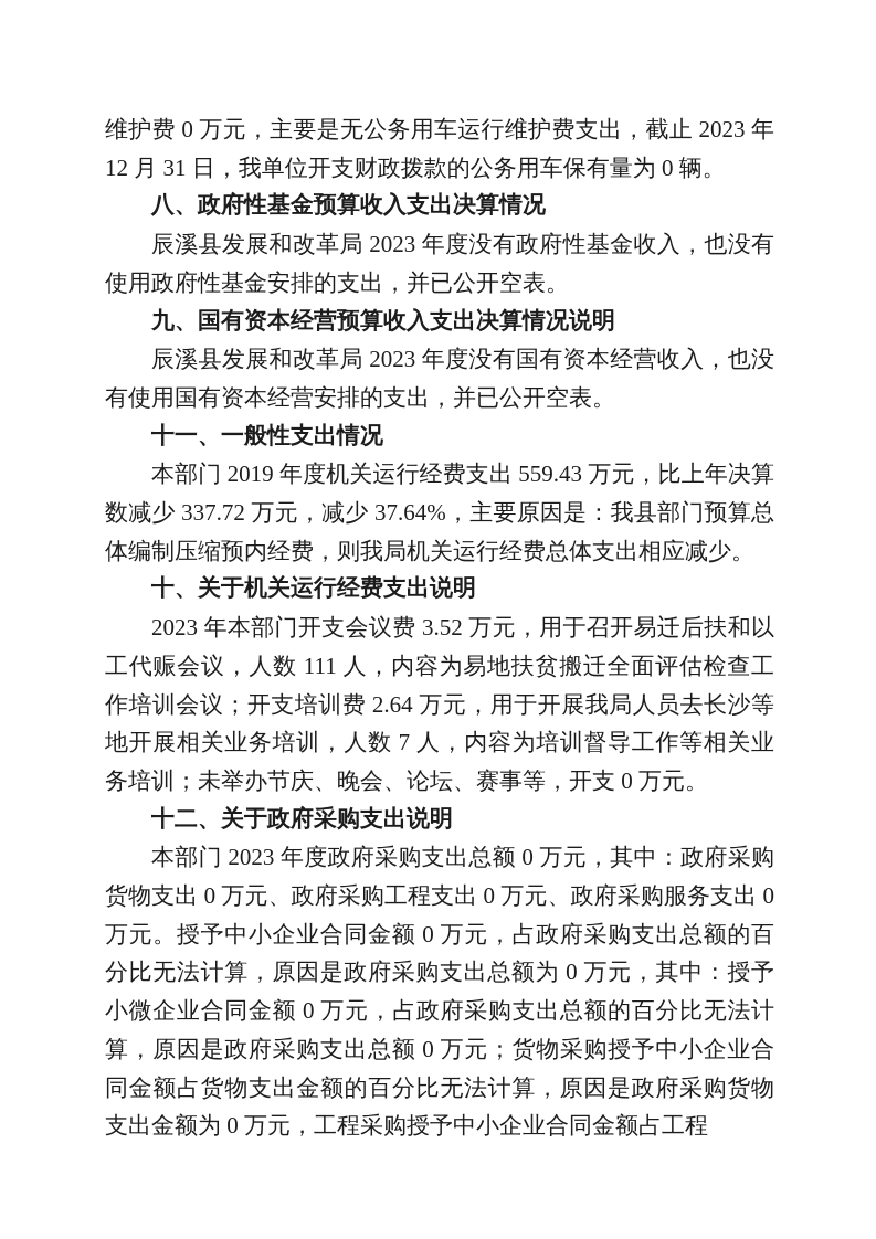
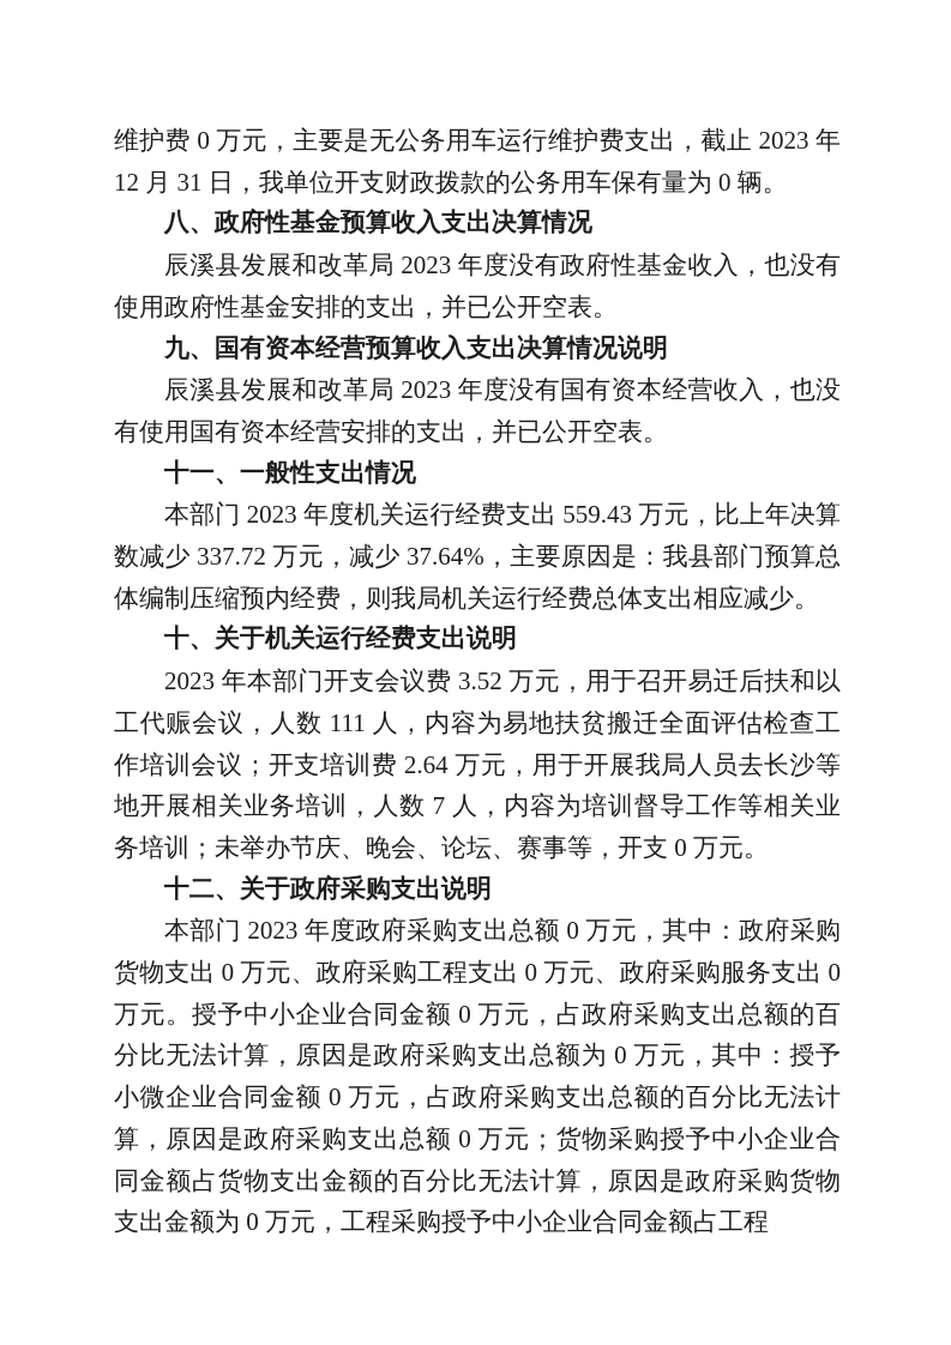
  维护费 0 万元，主要是无公务用车运行维护费支出，截止 2023 年 12 月 31 日，我单位开支财政拨款的公务用车保有量为 0 辆。
  八、政府性基金预算收入支出决算情况
  辰溪县发展和改革局 2023 年度没有政府性基金收入，也没有使用政府性基金安排的支出，并已公开空表。
  九、国有资本经营预算收入支出决算情况说明
  辰溪县发展和改革局 2023 年度没有国有资本经营收入，也没有使用国有资本经营安排的支出，并已公开空表。
  十一、一般性支出情况
- 本部门 2019 年度机关运行经费支出 559.43 万元，比上年决算数减少 337.72 万元，减少 37.64%，主要原因是：我县部门预算总体编制压缩预内经费，则我局机关运行经费总体支出相应减少。
+ 本部门 2023 年度机关运行经费支出 559.43 万元，比上年决算数减少 337.72 万元，减少 37.64%，主要原因是：我县部门预算总体编制压缩预内经费，则我局机关运行经费总体支出相应减少。
  十、关于机关运行经费支出说明
  2023 年本部门开支会议费 3.52 万元，用于召开易迁后扶和以工代赈会议，人数 111 人，内容为易地扶贫搬迁全面评估检查工作培训会议；开支培训费 2.64 万元，用于开展我局人员去长沙等地开展相关业务培训，人数 7 人，内容为培训督导工作等相关业务培训；未举办节庆、晚会、论坛、赛事等，开支 0 万元。
  十二、关于政府采购支出说明
  本部门 2023 年度政府采购支出总额 0 万元，其中：政府采购货物支出 0 万元、政府采购工程支出 0 万元、政府采购服务支出 0 万元。授予中小企业合同金额 0 万元，占政府采购支出总额的百分比无法计算，原因是政府采购支出总额为 0 万元，其中：授予小微企业合同金额 0 万元，占政府采购支出总额的百分比无法计算，原因是政府采购支出总额 0 万元；货物采购授予中小企业合同金额占货物支出金额的百分比无法计算，原因是政府采购货物支出金额为 0 万元，工程采购授予中小企业合同金额占工程
